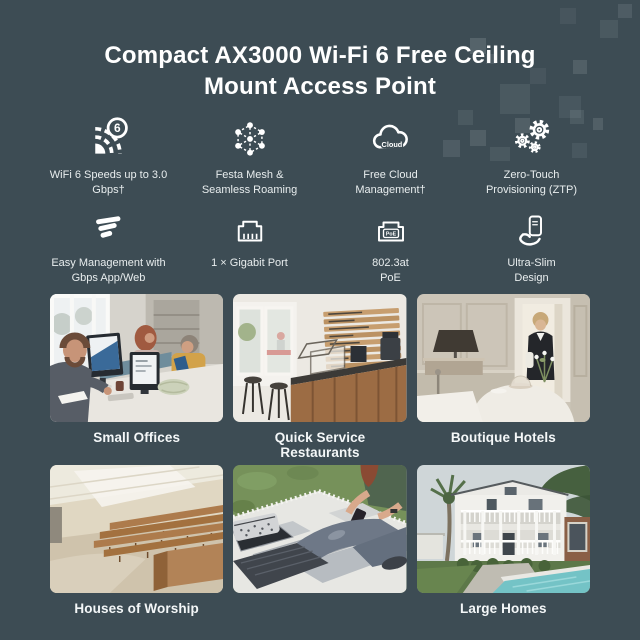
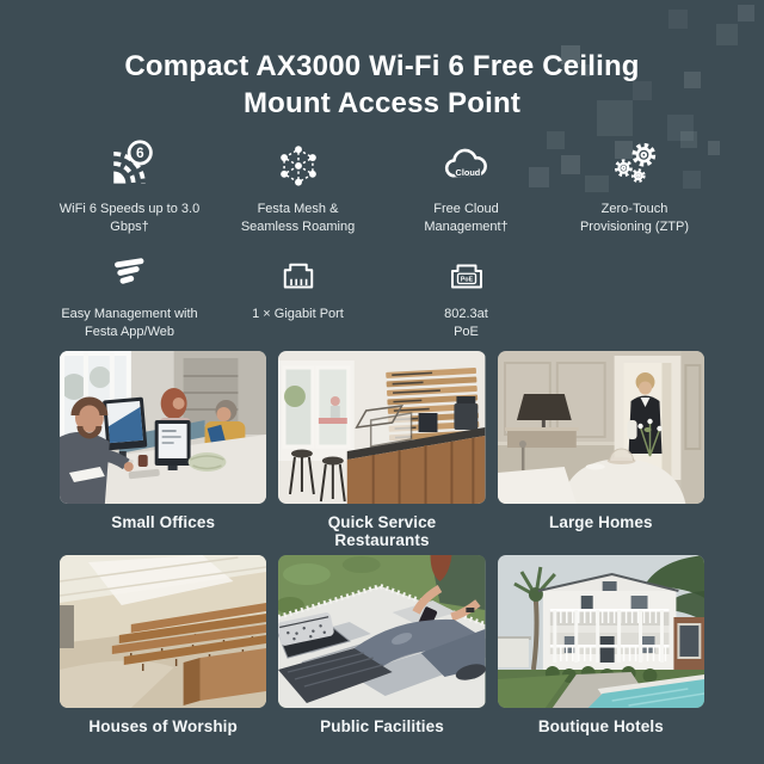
  Compact AX3000 Wi-Fi 6 Free Ceiling Mount Access Point
  6
  WiFi 6 Speeds up to 3.0 Gbps†
  Festa Mesh & Seamless Roaming
  Cloud
  Free Cloud Management†
  Zero-Touch Provisioning (ZTP)
- Easy Management with Gbps App/Web
+ Easy Management with Festa App/Web
  1 × Gigabit Port
  802.3at PoE
- Ultra-Slim Design
  Small Offices
  Quick Service Restaurants
- Boutique Hotels
+ Large Homes
  Houses of Worship
+ Public Facilities
- Large Homes
+ Boutique Hotels
